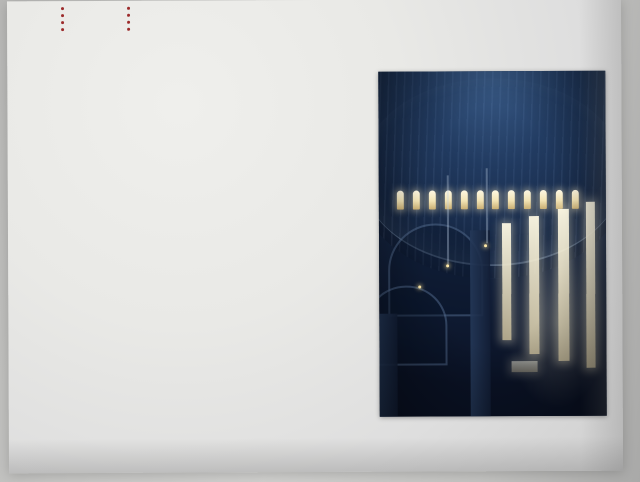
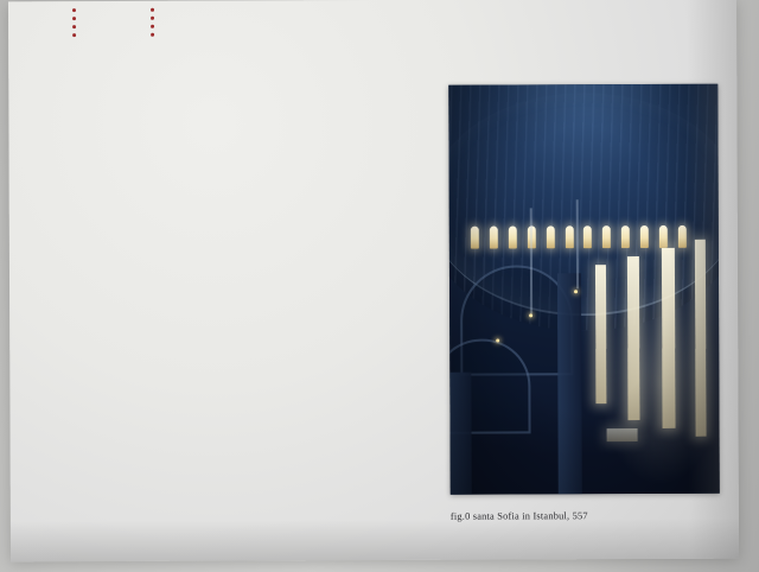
+ fig.0 santa Sofia in Istanbul, 557
